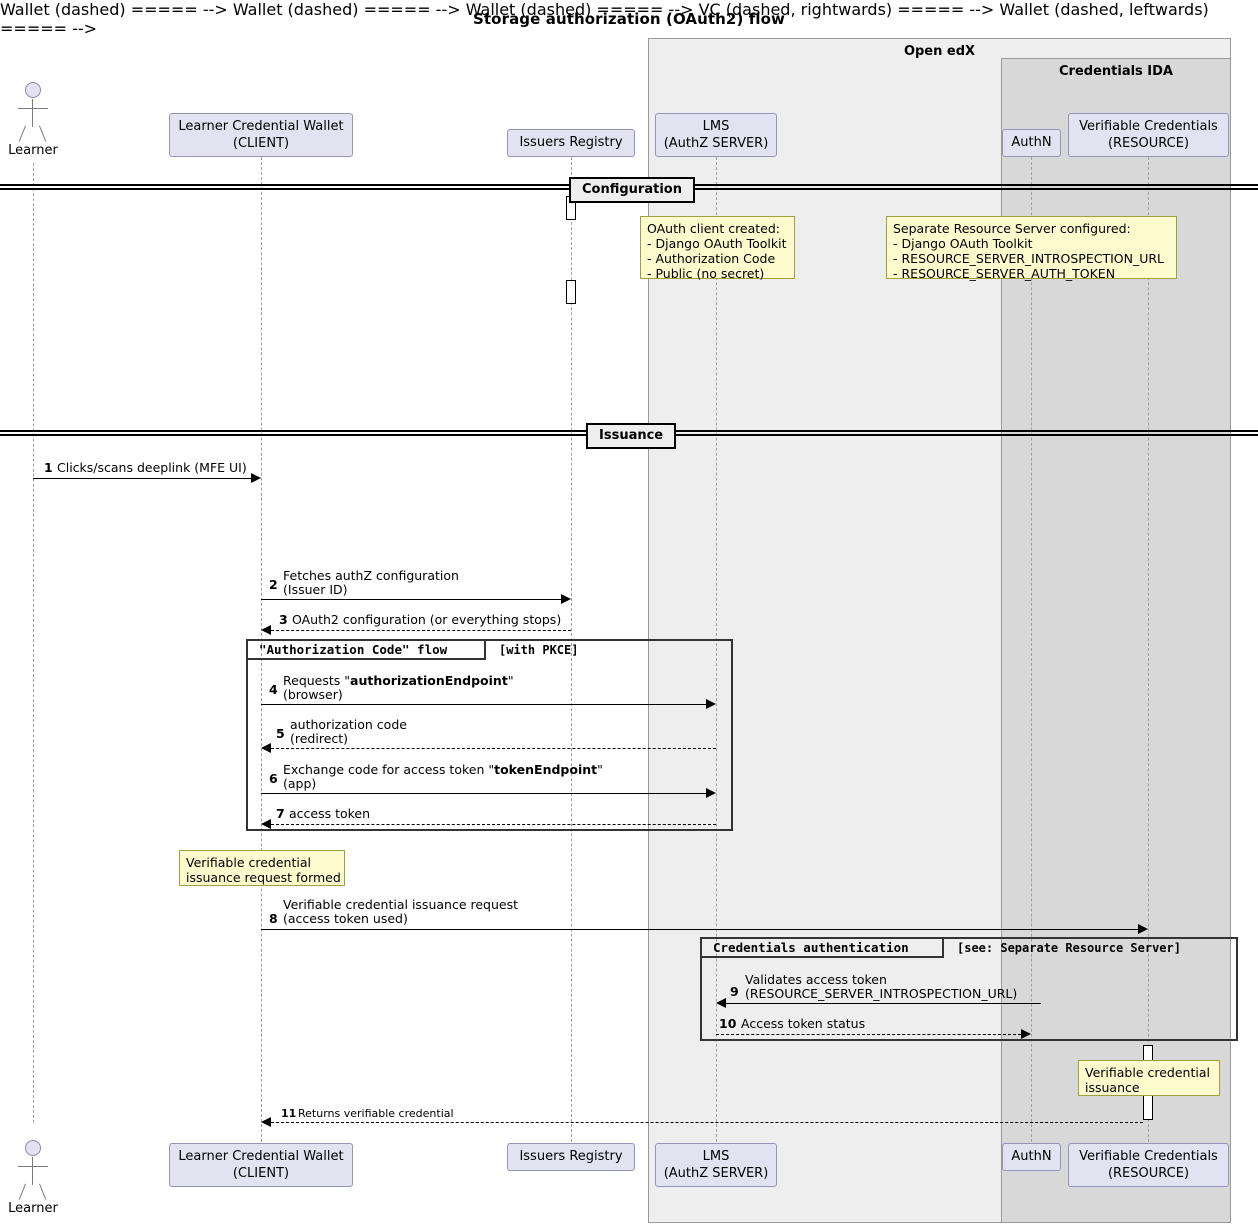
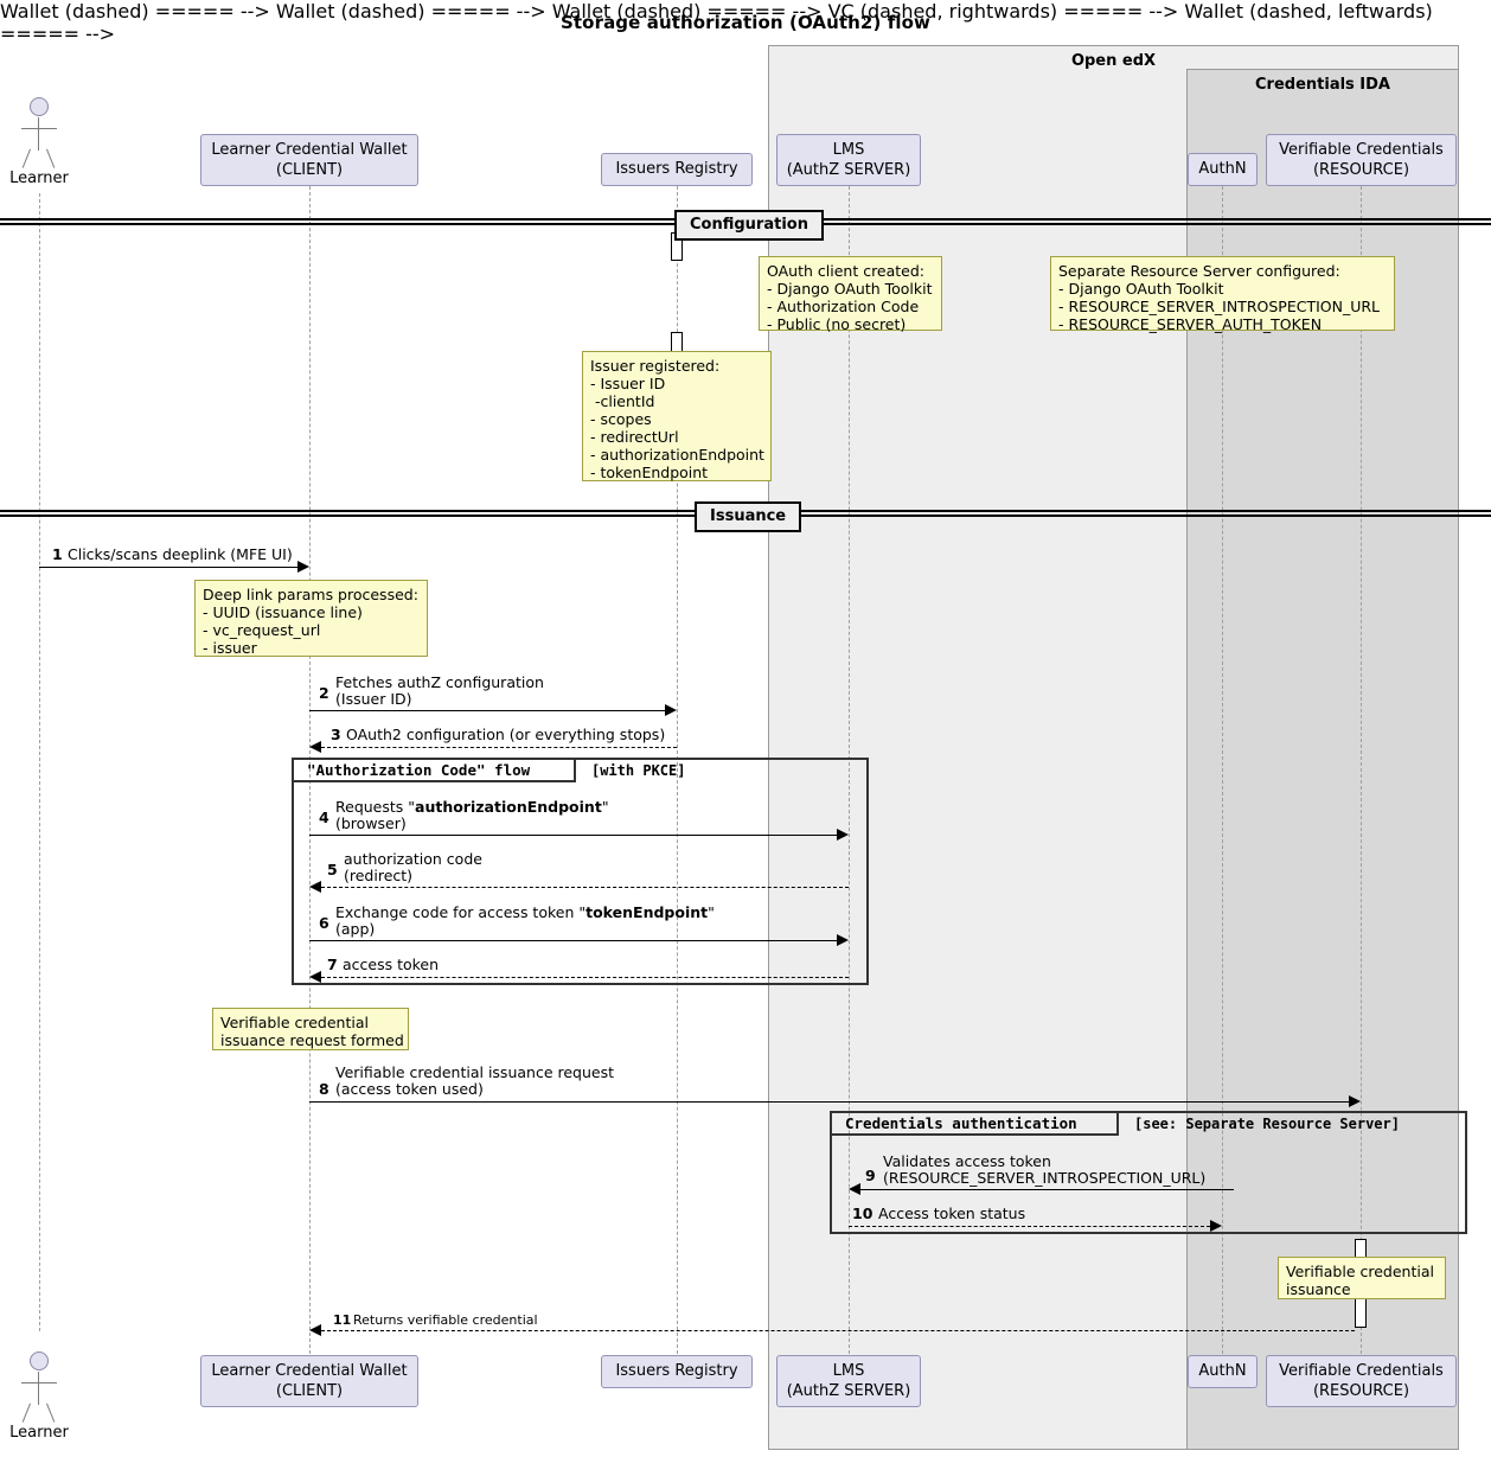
  Storage authorization (OAuth2) flow
  Open edX
  Credentials IDA
  Learner
  Learner
  Learner Credential Wallet
  (CLIENT)
  Issuers Registry
  LMS
  (AuthZ SERVER)
  AuthN
  Verifiable Credentials
  (RESOURCE)
  Learner Credential Wallet
  (CLIENT)
  Issuers Registry
  LMS
  (AuthZ SERVER)
  AuthN
  Verifiable Credentials
  (RESOURCE)
  Configuration
  Issuance
  OAuth client created:
  - Django OAuth Toolkit
  - Authorization Code
  - Public (no secret)
  Separate Resource Server configured:
  - Django OAuth Toolkit
  - RESOURCE_SERVER_INTROSPECTION_URL
  - RESOURCE_SERVER_AUTH_TOKEN
+ Issuer registered:
+ - Issuer ID
+ -clientId
+ - scopes
+ - redirectUrl
+ - authorizationEndpoint
+ - tokenEndpoint
+ Deep link params processed:
+ - UUID (issuance line)
+ - vc_request_url
+ - issuer
  Verifiable credential
  issuance request formed
  Verifiable credential
  issuance
  1
  Clicks/scans deeplink (MFE UI)
  2
  Fetches authZ configuration
  (Issuer ID)
  Wallet (dashed) ===== -->
  3
  OAuth2 configuration (or everything stops)
  "Authorization Code" flow
  [with PKCE]
  4
  Requests "authorizationEndpoint"
  (browser)
  Wallet (dashed) ===== -->
  5
  authorization code
  (redirect)
  6
  Exchange code for access token "tokenEndpoint"
  (app)
  Wallet (dashed) ===== -->
  7
  access token
  8
  Verifiable credential issuance request
  (access token used)
  Credentials authentication
  [see: Separate Resource Server]
  9
  Validates access token
  (RESOURCE_SERVER_INTROSPECTION_URL)
  VC (dashed, rightwards) ===== -->
  10
  Access token status
  Wallet (dashed, leftwards) ===== -->
  11
  Returns verifiable credential
